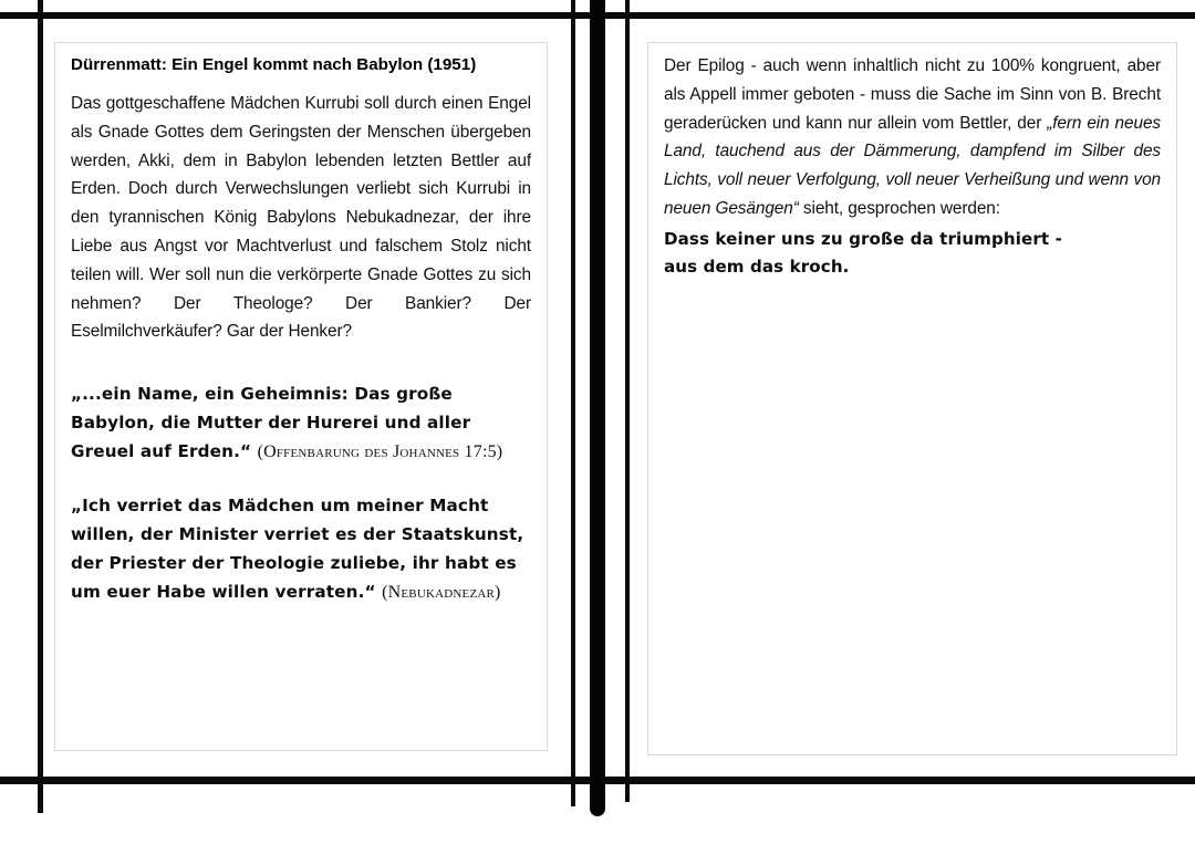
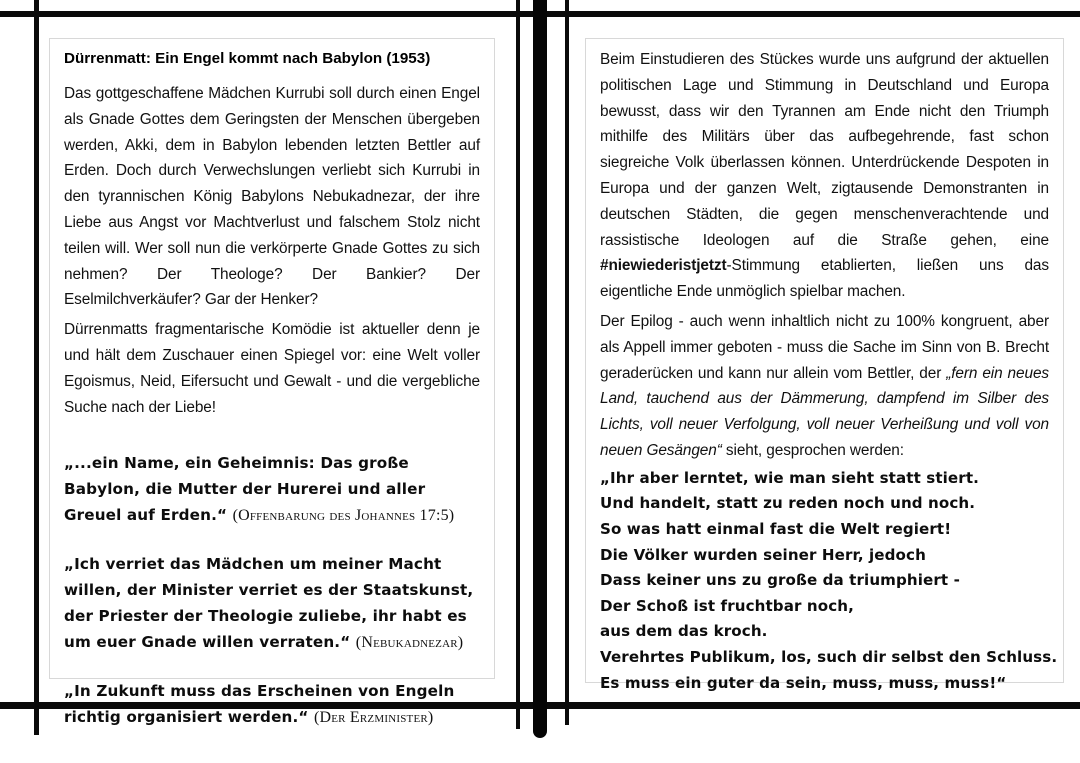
- Dürrenmatt: Ein Engel kommt nach Babylon (1951)
+ Dürrenmatt: Ein Engel kommt nach Babylon (1953)
  Das gottgeschaffene Mädchen Kurrubi soll durch einen Engel als Gnade Gottes dem Geringsten der Menschen übergeben werden, Akki, dem in Babylon lebenden letzten Bettler auf Erden. Doch durch Verwechslungen verliebt sich Kurrubi in den tyrannischen König Babylons Nebukadnezar, der ihre Liebe aus Angst vor Machtverlust und falschem Stolz nicht teilen will. Wer soll nun die verkörperte Gnade Gottes zu sich nehmen? Der Theologe? Der Bankier? Der Eselmilchverkäufer? Gar der Henker?
+ Dürrenmatts fragmentarische Komödie ist aktueller denn je und hält dem Zuschauer einen Spiegel vor: eine Welt voller Egoismus, Neid, Eifersucht und Gewalt - und die vergebliche Suche nach der Liebe!
  „...ein Name, ein Geheimnis: Das große Babylon, die Mutter der Hurerei und aller Greuel auf Erden.“ (Offenbarung des Johannes 17:5)
- „Ich verriet das Mädchen um meiner Macht willen, der Minister verriet es der Staatskunst, der Priester der Theologie zuliebe, ihr habt es um euer Habe willen verraten.“ (Nebukadnezar)
+ „Ich verriet das Mädchen um meiner Macht willen, der Minister verriet es der Staatskunst, der Priester der Theologie zuliebe, ihr habt es um euer Gnade willen verraten.“ (Nebukadnezar)
+ „In Zukunft muss das Erscheinen von Engeln richtig organisiert werden.“ (Der Erzminister)
+ Beim Einstudieren des Stückes wurde uns aufgrund der aktuellen politischen Lage und Stimmung in Deutschland und Europa bewusst, dass wir den Tyrannen am Ende nicht den Triumph mithilfe des Militärs über das aufbegehrende, fast schon siegreiche Volk überlassen können. Unterdrückende Despoten in Europa und der ganzen Welt, zigtausende Demonstranten in deutschen Städten, die gegen menschenverachtende und rassistische Ideologen auf die Straße gehen, eine #niewiederistjetzt-Stimmung etablierten, ließen uns das eigentliche Ende unmöglich spielbar machen.
- Der Epilog - auch wenn inhaltlich nicht zu 100% kongruent, aber als Appell immer geboten - muss die Sache im Sinn von B. Brecht geraderücken und kann nur allein vom Bettler, der „fern ein neues Land, tauchend aus der Dämmerung, dampfend im Silber des Lichts, voll neuer Verfolgung, voll neuer Verheißung und wenn von neuen Gesängen“ sieht, gesprochen werden:
+ Der Epilog - auch wenn inhaltlich nicht zu 100% kongruent, aber als Appell immer geboten - muss die Sache im Sinn von B. Brecht geraderücken und kann nur allein vom Bettler, der „fern ein neues Land, tauchend aus der Dämmerung, dampfend im Silber des Lichts, voll neuer Verfolgung, voll neuer Verheißung und voll von neuen Gesängen“ sieht, gesprochen werden:
+ „Ihr aber lerntet, wie man sieht statt stiert.
+ Und handelt, statt zu reden noch und noch.
+ So was hatt einmal fast die Welt regiert!
+ Die Völker wurden seiner Herr, jedoch
  Dass keiner uns zu große da triumphiert -
+ Der Schoß ist fruchtbar noch,
  aus dem das kroch.
+ Verehrtes Publikum, los, such dir selbst den Schluss.
+ Es muss ein guter da sein, muss, muss, muss!“
